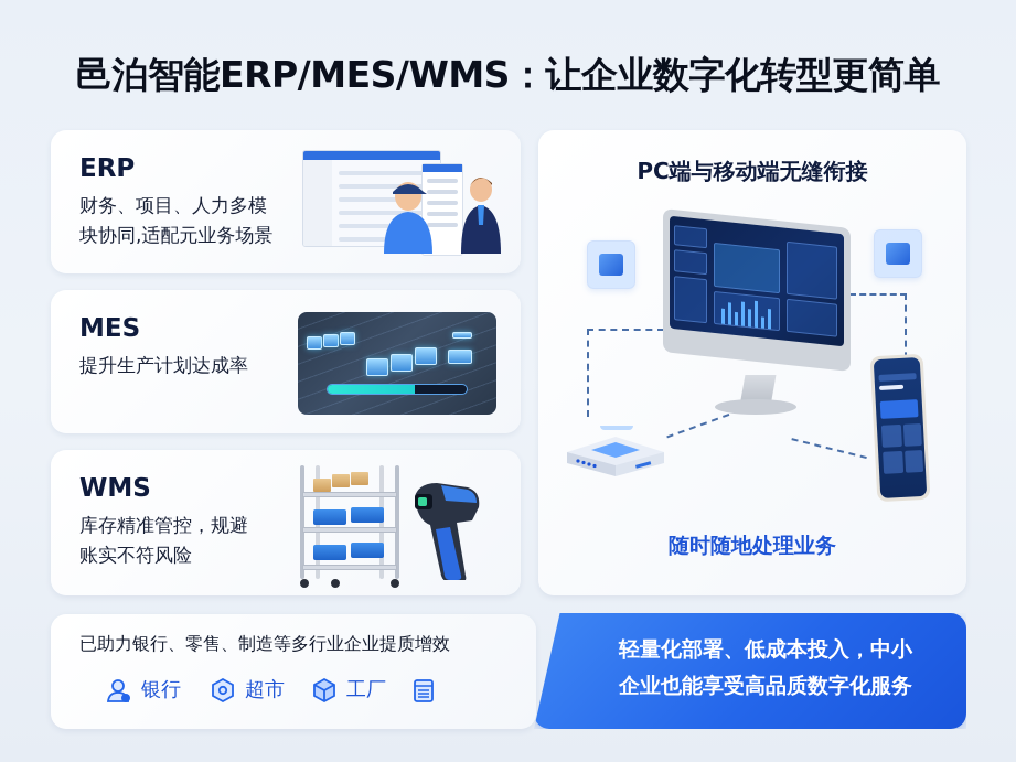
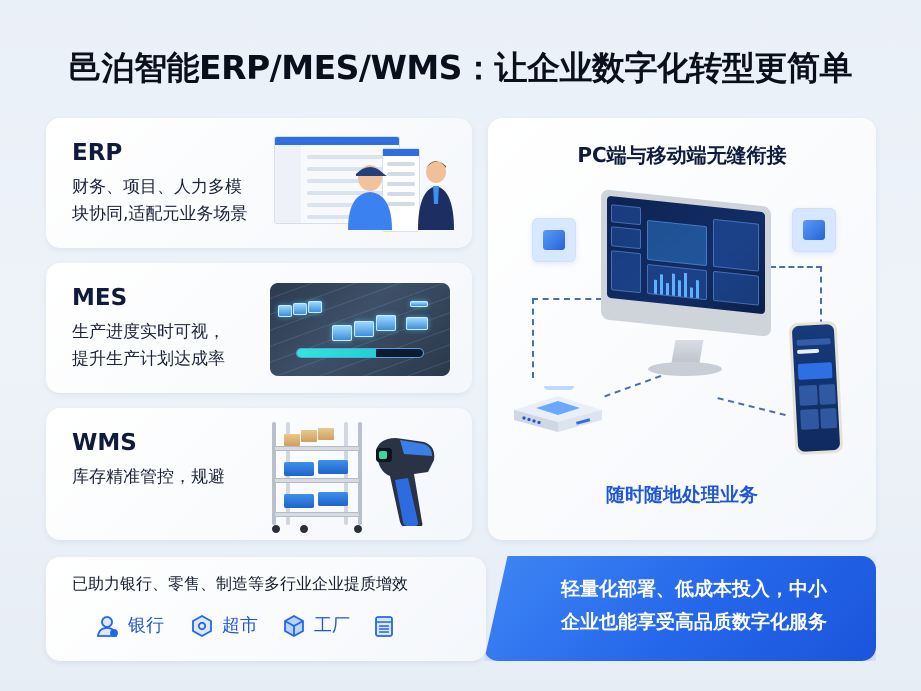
  邑泊智能ERP/MES/WMS：让企业数字化转型更简单
  ERP
  财务、项目、人力多模
  块协同,适配元业务场景
  MES
+ 生产进度实时可视，
  提升生产计划达成率
  WMS
  库存精准管控，规避
- 账实不符风险
  PC端与移动端无缝衔接
  随时随地处理业务
  已助力银行、零售、制造等多行业企业提质增效
  银行
  超市
  工厂
  轻量化部署、低成本投入，中小
  企业也能享受高品质数字化服务
